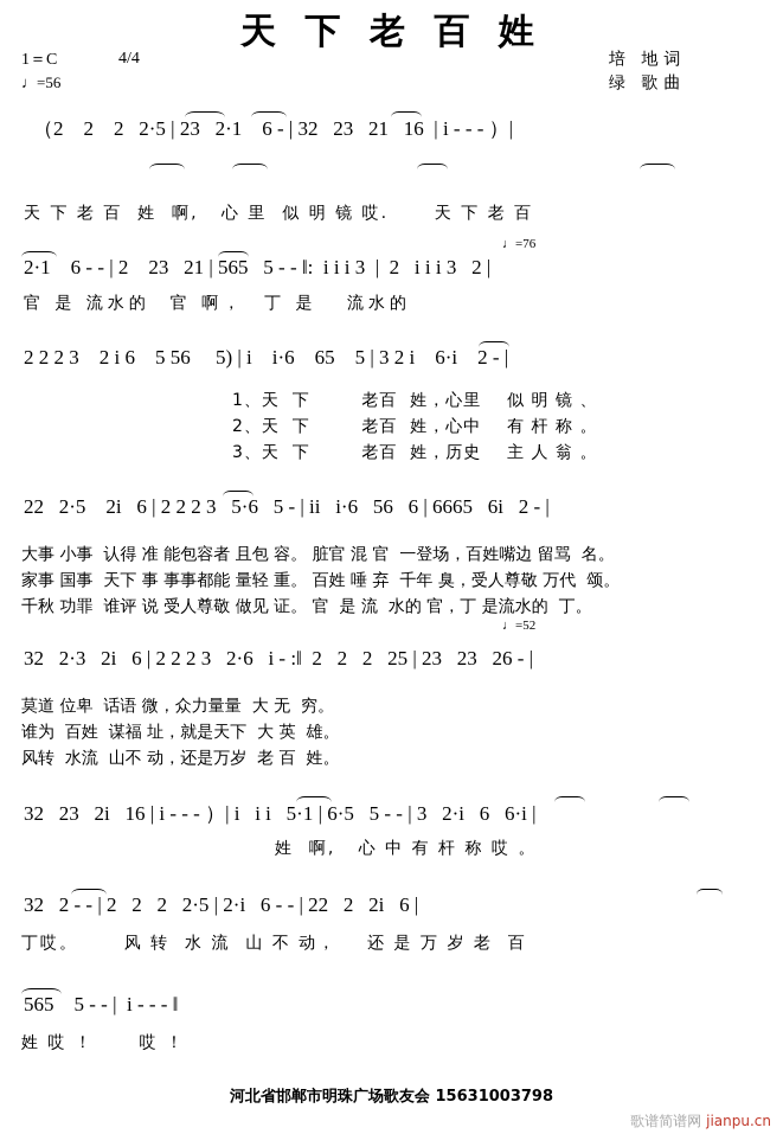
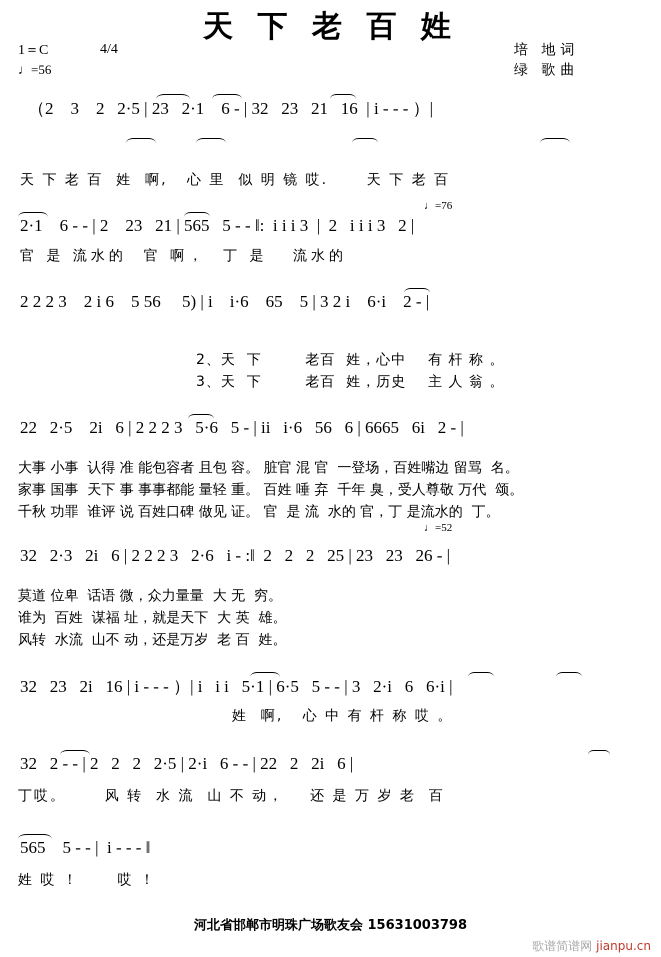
  天 下 老 百 姓
  1＝C
  4/4
  ♩=56
  培 地词
  绿 歌曲
- （2 2 2 2·5 | 23 2·1 6 - | 32 23 21 16 | i - - - ）|
+ （2 3 2 2·5 | 23 2·1 6 - | 32 23 21 16 | i - - - ）|
  天 下 老 百 姓 啊, 心 里 似 明 镜 哎. 天 下 老 百
  2·1 6 - - | 2 23 21 | 565 5 - - ‖: i i i 3 | 2 i i i 3 2 |
  ♩=76
  官 是 流水的 官 啊， 丁 是 流水的
  2 2 2 3 2 i 6 5 56 5) | i i·6 65 5 | 3 2 i 6·i 2 - |
- 1、天 下 老百 姓，心里 似 明 镜 、
  2、天 下 老百 姓，心中 有 杆 称 。
  3、天 下 老百 姓，历史 主 人 翁 。
  22 2·5 2i 6 | 2 2 2 3 5·6 5 - | ii i·6 56 6 | 6665 6i 2 - |
  大事 小事 认得 准 能包容者 且包 容。 脏官 混 官 一登场，百姓嘴边 留骂 名。
  家事 国事 天下 事 事事都能 量轻 重。 百姓 唾 弃 千年 臭，受人尊敬 万代 颂。
- 千秋 功罪 谁评 说 受人尊敬 做见 证。 官 是 流 水的 官，丁 是流水的 丁。
+ 千秋 功罪 谁评 说 百姓口碑 做见 证。 官 是 流 水的 官，丁 是流水的 丁。
  ♩=52
  32 2·3 2i 6 | 2 2 2 3 2·6 i - :‖ 2 2 2 25 | 23 23 26 - |
  莫道 位卑 话语 微，众力量量 大 无 穷。
  谁为 百姓 谋福 址，就是天下 大 英 雄。
  风转 水流 山不 动，还是万岁 老 百 姓。
  32 23 2i 16 | i - - - ）| i i i 5·1 | 6·5 5 - - | 3 2·i 6 6·i |
  姓 啊, 心 中 有 杆 称 哎 。
  32 2 - - | 2 2 2 2·5 | 2·i 6 - - | 22 2 2i 6 |
  丁哎。 风 转 水 流 山 不 动， 还 是 万 岁 老 百
  565 5 - - | i - - - ‖
  姓 哎 ！ 哎 ！
  河北省邯郸市明珠广场歌友会 15631003798
  歌谱简谱网 jianpu.cn
